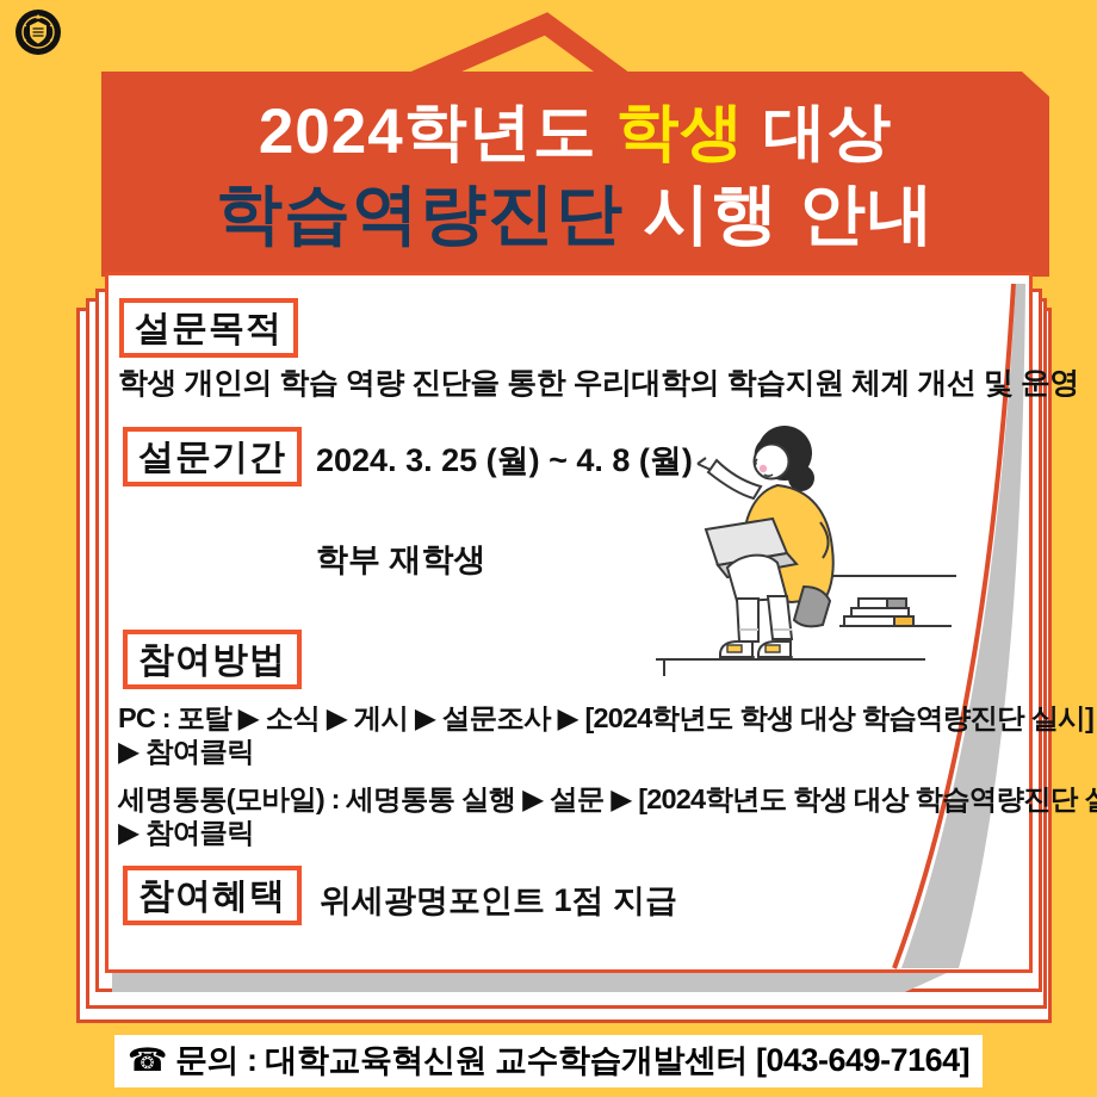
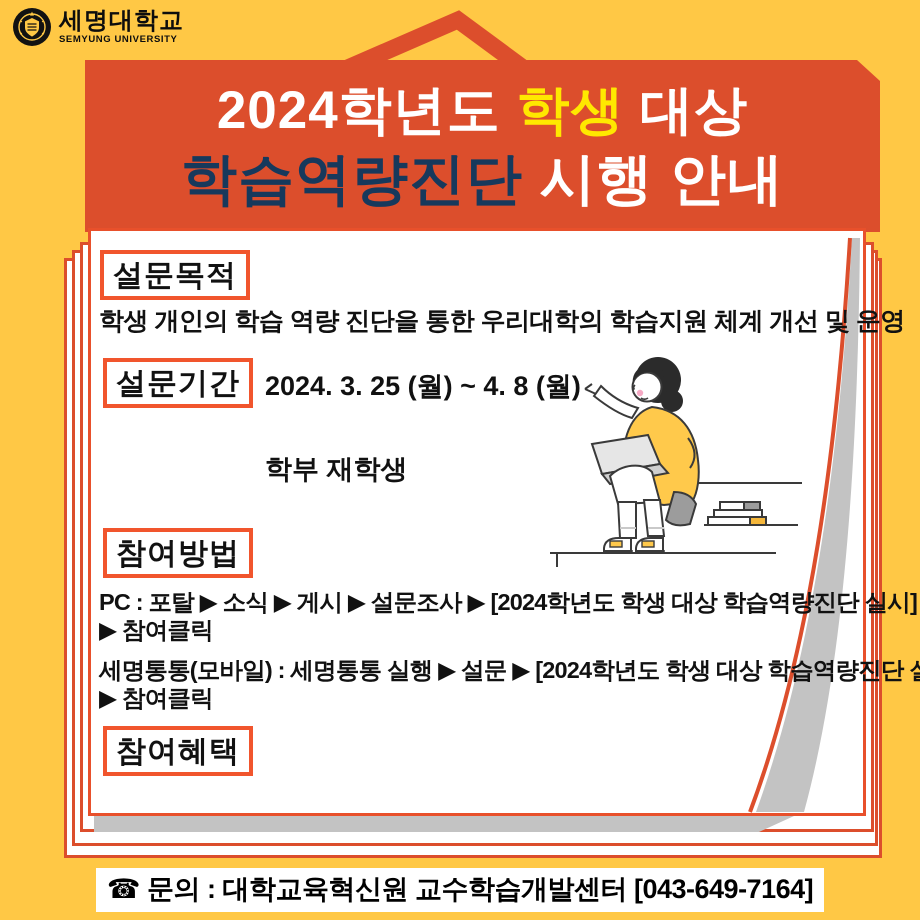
+ 세명대학교
+ SEMYUNG UNIVERSITY
  2024학년도 학생 대상
  학습역량진단 시행 안내
  설문목적
  학생 개인의 학습 역량 진단을 통한 우리대학의 학습지원 체계 개선 및 운영
  설문기간
  2024. 3. 25 (월) ~ 4. 8 (월)
  학부 재학생
  참여방법
  PC : 포탈 ▶ 소식 ▶ 게시 ▶ 설문조사 ▶ [2024학년도 학생 대상 학습역량진단 실시]
  ▶ 참여클릭
  세명통통(모바일) : 세명통통 실행 ▶ 설문 ▶ [2024학년도 학생 대상 학습역량진단
  ▶ 참여클릭
  참여혜택
- 위세광명포인트 1점 지급
  ☎ 문의 : 대학교육혁신원 교수학습개발센터 [043-649-7164]
